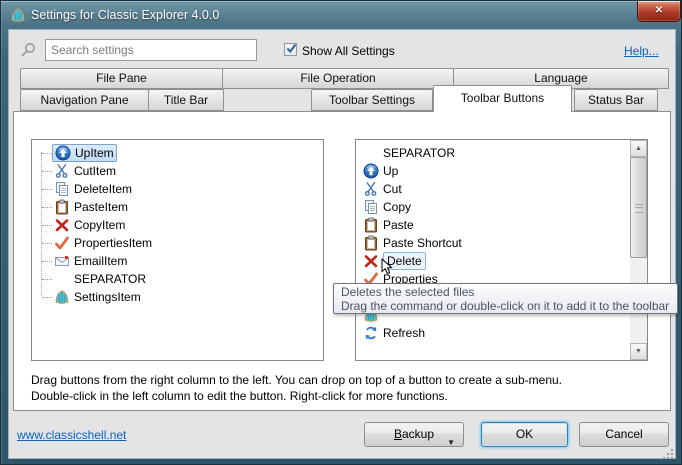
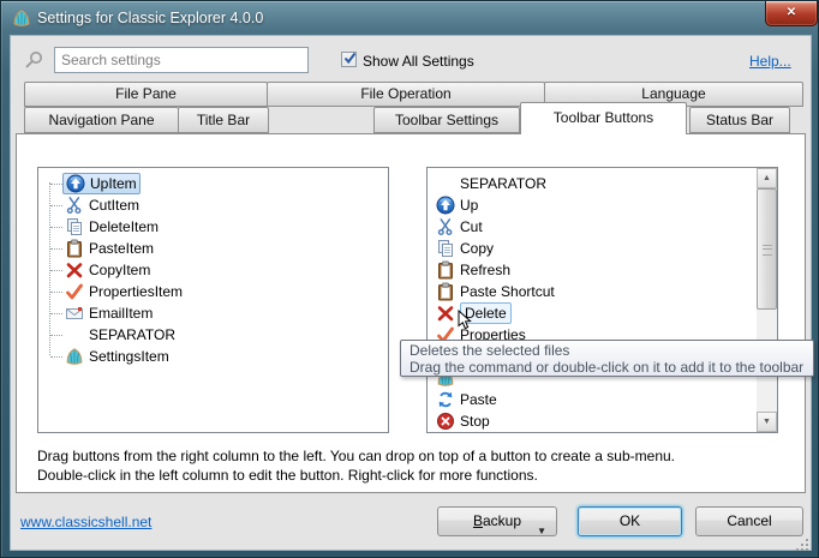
  Settings for Classic Explorer 4.0.0
  ✕
  Search settings
  Show All Settings
  Help...
  File Pane
  File Operation
  Language
  Navigation Pane
  Title Bar
  Toolbar Settings
  Toolbar Buttons
  Status Bar
  UpItem
  CutItem
  DeleteItem
  PasteItem
  CopyItem
  PropertiesItem
  EmailItem
  SEPARATOR
  SettingsItem
  SEPARATOR
  Up
  Cut
  Copy
- Paste
+ Refresh
  Paste Shortcut
  Delete
  Properties
- Refresh
+ Paste
+ Stop
  Deletes the selected files
  Drag the command or double-click on it to add it to the toolbar
  Drag buttons from the right column to the left. You can drop on top of a button to create a sub-menu.
  Double-click in the left column to edit the button. Right-click for more functions.
  www.classicshell.net
  Backup
  ▼
  OK
  Cancel
